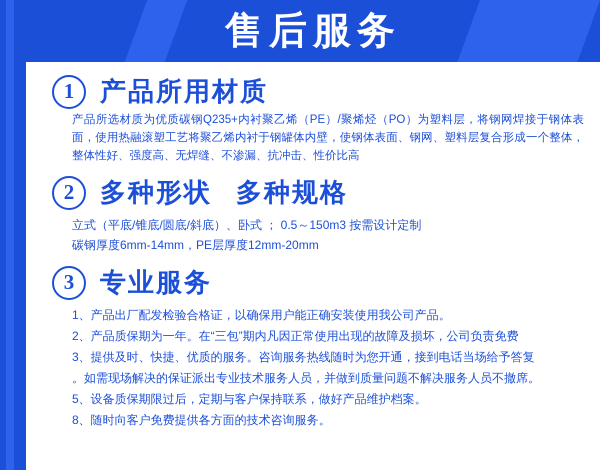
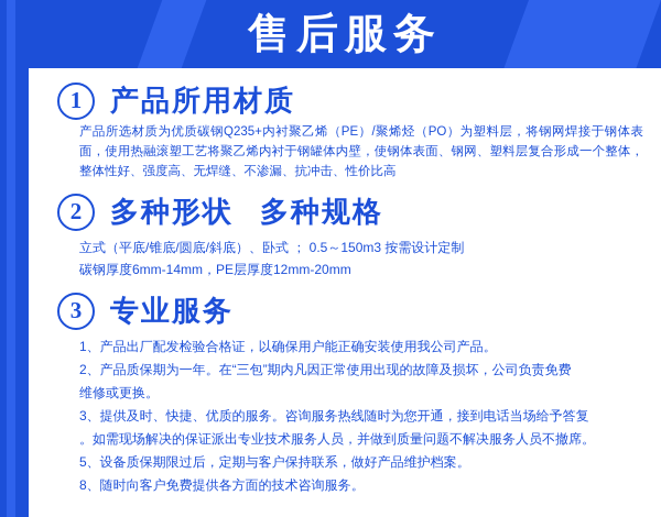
  售后服务
  1
  产品所用材质
  产品所选材质为优质碳钢Q235+内衬聚乙烯（PE）/聚烯烃（PO）为塑料层，将钢网焊接于钢体表面，使用热融滚塑工艺将聚乙烯内衬于钢罐体内壁，使钢体表面、钢网、塑料层复合形成一个整体，整体性好、强度高、无焊缝、不渗漏、抗冲击、性价比高
  2
  多种形状 多种规格
  立式（平底/锥底/圆底/斜底）、卧式 ； 0.5～150m3 按需设计定制
  碳钢厚度6mm-14mm，PE层厚度12mm-20mm
  3
  专业服务
  1、产品出厂配发检验合格证，以确保用户能正确安装使用我公司产品。
  2、产品质保期为一年。在“三包”期内凡因正常使用出现的故障及损坏，公司负责免费
+ 维修或更换。
  3、提供及时、快捷、优质的服务。咨询服务热线随时为您开通，接到电话当场给予答复
  。如需现场解决的保证派出专业技术服务人员，并做到质量问题不解决服务人员不撤席。
  5、设备质保期限过后，定期与客户保持联系，做好产品维护档案。
  8、随时向客户免费提供各方面的技术咨询服务。
